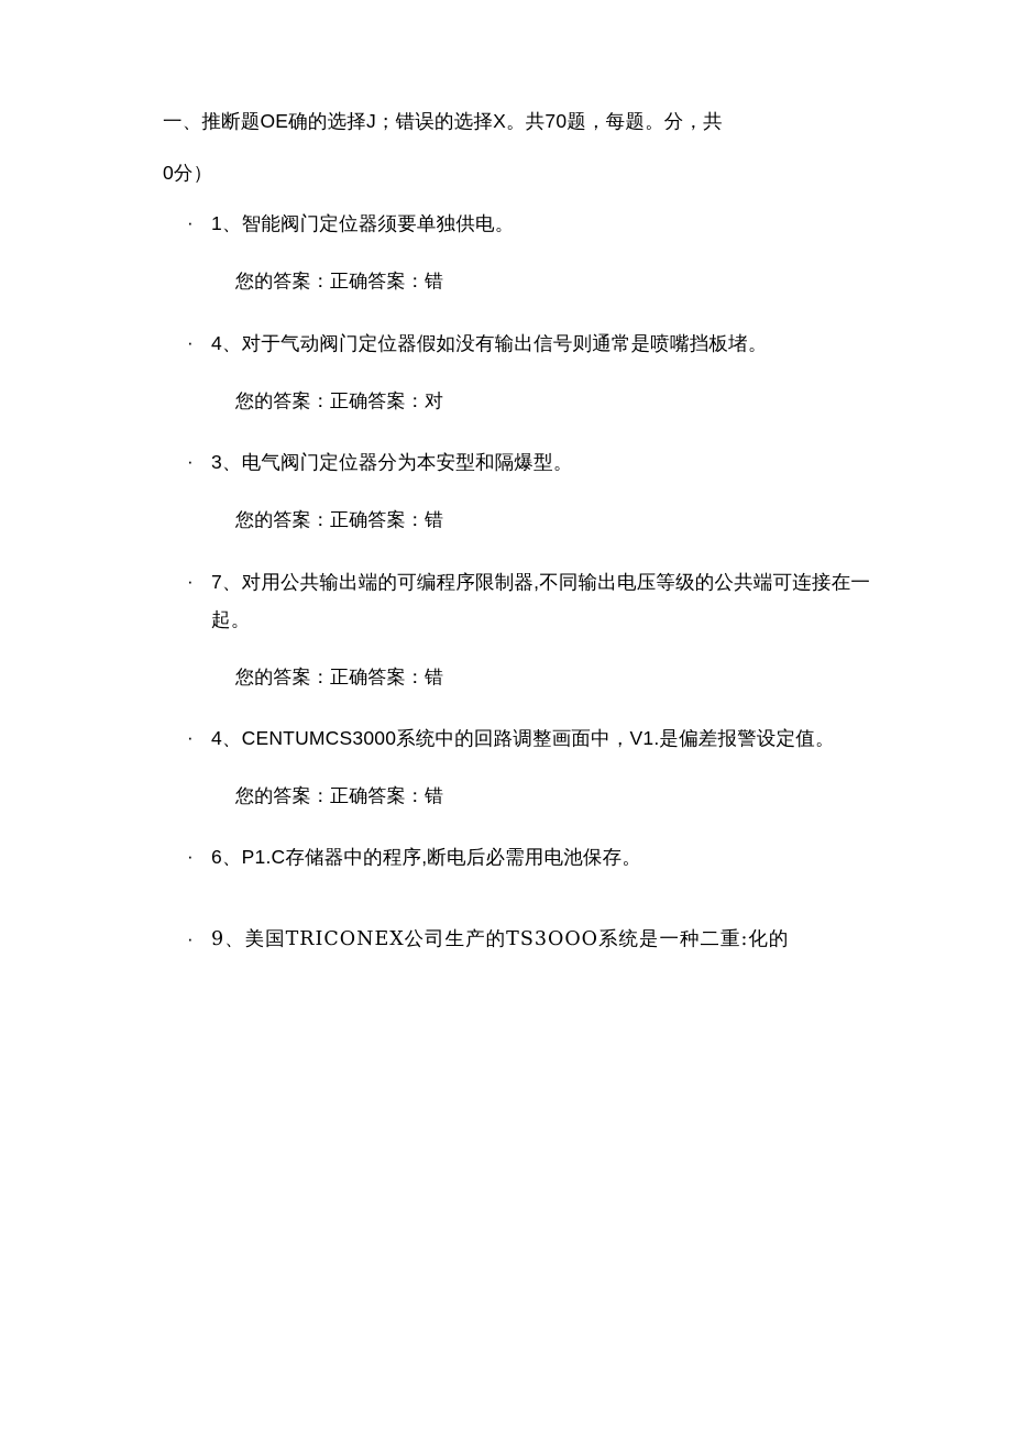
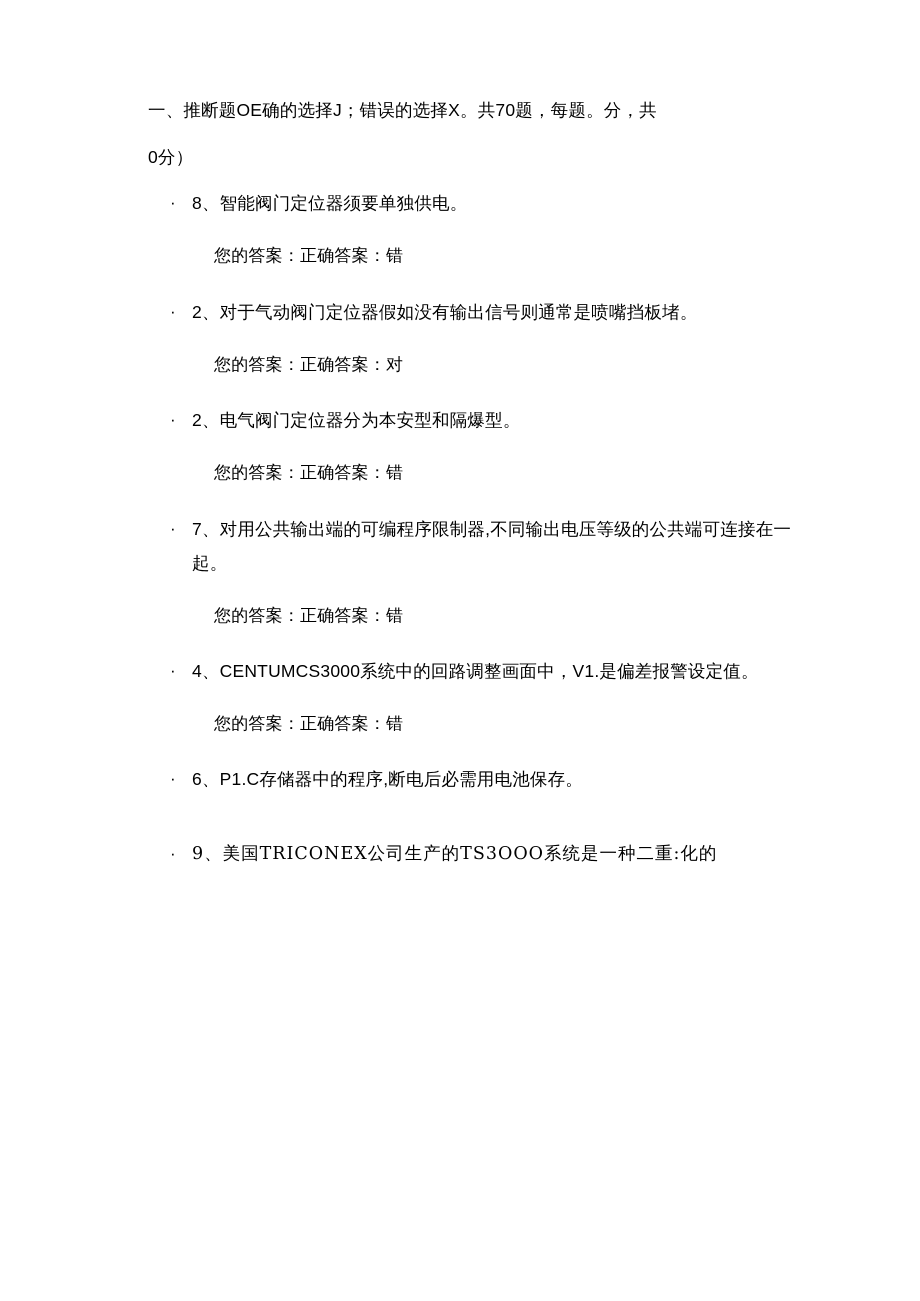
  一、推断题OE确的选择J；错误的选择X。共70题，每题。分，共
  0分）
  ·
- 1、智能阀门定位器须要单独供电。
+ 8、智能阀门定位器须要单独供电。
  您的答案：正确答案：错
  ·
- 4、对于气动阀门定位器假如没有输出信号则通常是喷嘴挡板堵。
+ 2、对于气动阀门定位器假如没有输出信号则通常是喷嘴挡板堵。
  您的答案：正确答案：对
  ·
- 3、电气阀门定位器分为本安型和隔爆型。
+ 2、电气阀门定位器分为本安型和隔爆型。
  您的答案：正确答案：错
  ·
  7、对用公共输出端的可编程序限制器,不同输出电压等级的公共端可连接在一起。
  您的答案：正确答案：错
  ·
  4、CENTUMCS3000系统中的回路调整画面中，V1.是偏差报警设定值。
  您的答案：正确答案：错
  ·
  6、P1.C存储器中的程序,断电后必需用电池保存。
  ·
  9、美国TRICONEX公司生产的TS3OOO系统是一种二重:化的
